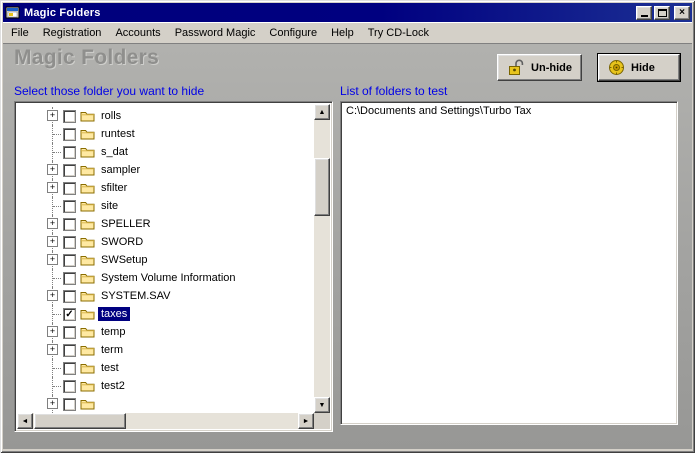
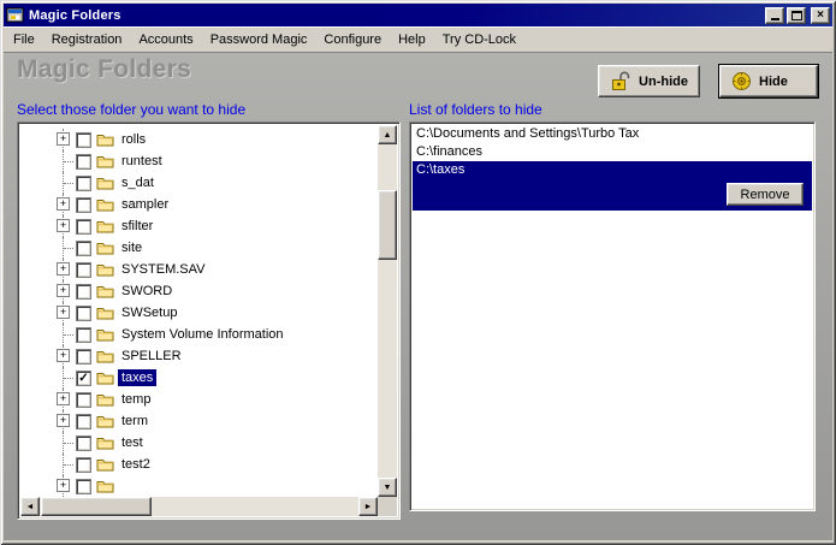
  Magic Folders
  ×
  File
  Registration
  Accounts
  Password Magic
  Configure
  Help
  Try CD-Lock
  Magic Folders
  Un-hide
  Hide
  Select those folder you want to hide
- List of folders to test
+ List of folders to hide
  +
  rolls
  runtest
  s_dat
  +
  sampler
  +
  sfilter
  site
  +
- SPELLER
+ SYSTEM.SAV
  +
  SWORD
  +
  SWSetup
  System Volume Information
  +
- SYSTEM.SAV
+ SPELLER
  ✓
  taxes
  +
  temp
  +
  term
  test
  test2
  +
  C:\Documents and Settings\Turbo Tax
+ C:\finances
+ C:\taxes
+ Remove
